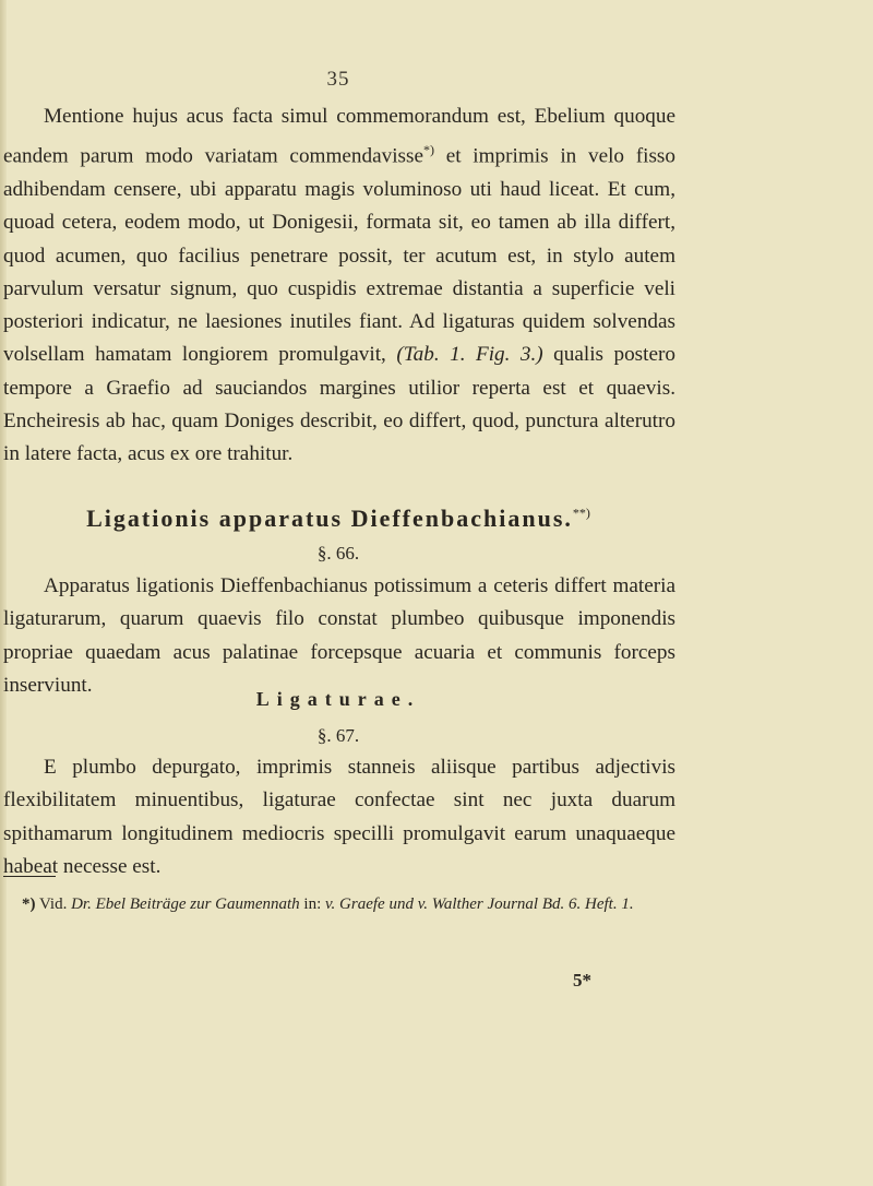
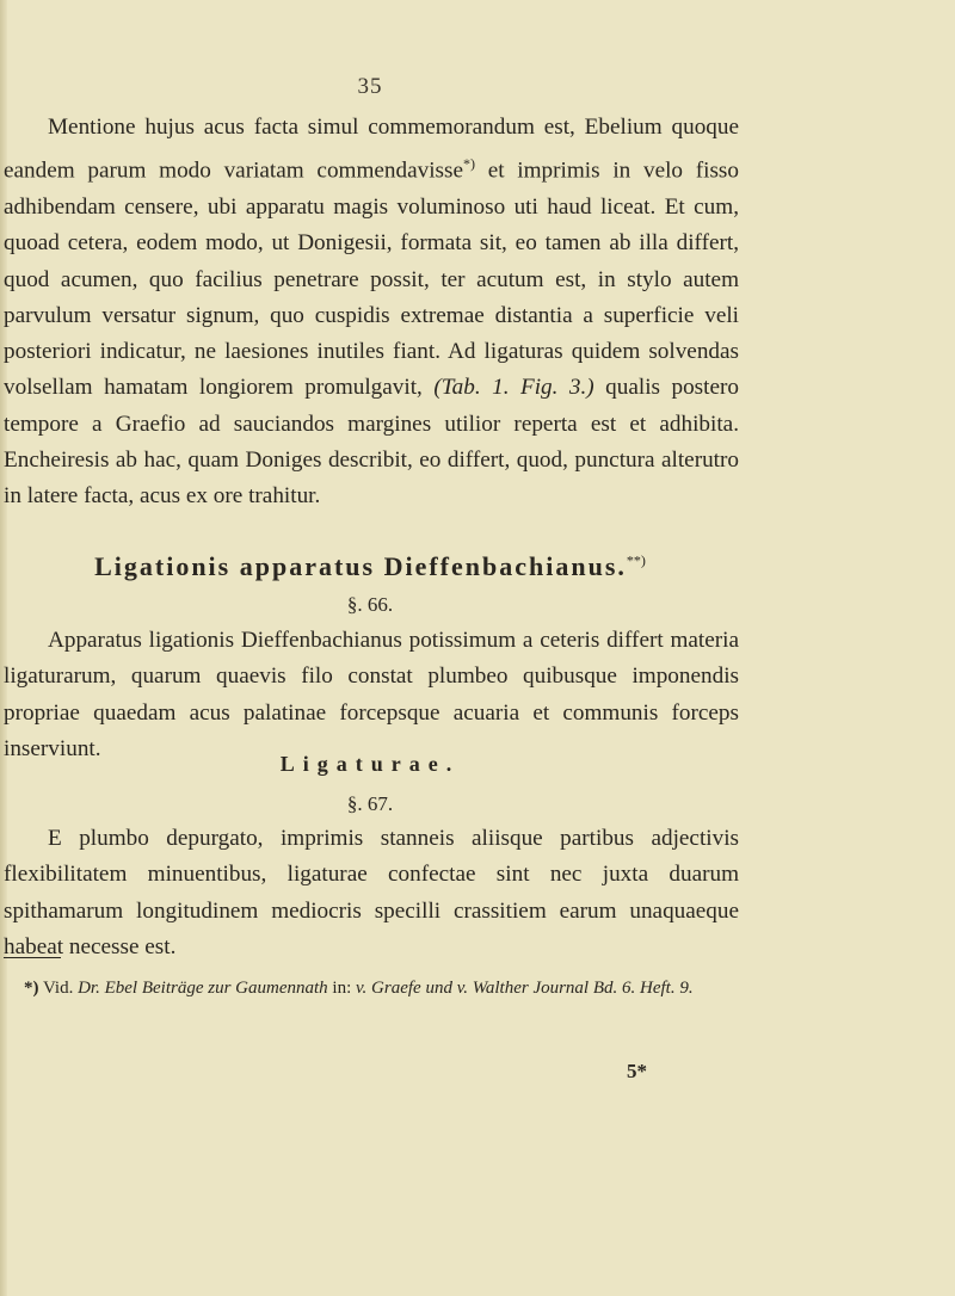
  35
- Mentione hujus acus facta simul commemorandum est, Ebelium quoque eandem parum modo variatam commendavisse*) et imprimis in velo fisso adhibendam censere, ubi apparatu magis voluminoso uti haud liceat. Et cum, quoad cetera, eodem modo, ut Donigesii, formata sit, eo tamen ab illa differt, quod acumen, quo facilius penetrare possit, ter acutum est, in stylo autem parvulum versatur signum, quo cuspidis extremae distantia a superficie veli posteriori indicatur, ne laesiones inutiles fiant. Ad ligaturas quidem solvendas volsellam hamatam longiorem promulgavit, (Tab. 1. Fig. 3.) qualis postero tempore a Graefio ad sauciandos margines utilior reperta est et quaevis. Encheiresis ab hac, quam Doniges describit, eo differt, quod, punctura alterutro in latere facta, acus ex ore trahitur.
+ Mentione hujus acus facta simul commemorandum est, Ebelium quoque eandem parum modo variatam commendavisse*) et imprimis in velo fisso adhibendam censere, ubi apparatu magis voluminoso uti haud liceat. Et cum, quoad cetera, eodem modo, ut Donigesii, formata sit, eo tamen ab illa differt, quod acumen, quo facilius penetrare possit, ter acutum est, in stylo autem parvulum versatur signum, quo cuspidis extremae distantia a superficie veli posteriori indicatur, ne laesiones inutiles fiant. Ad ligaturas quidem solvendas volsellam hamatam longiorem promulgavit, (Tab. 1. Fig. 3.) qualis postero tempore a Graefio ad sauciandos margines utilior reperta est et adhibita. Encheiresis ab hac, quam Doniges describit, eo differt, quod, punctura alterutro in latere facta, acus ex ore trahitur.
  Ligationis apparatus Dieffenbachianus.**)
  §. 66.
  Apparatus ligationis Dieffenbachianus potissimum a ceteris differt materia ligaturarum, quarum quaevis filo constat plumbeo quibusque imponendis propriae quaedam acus palatinae forcepsque acuaria et communis forceps inserviunt.
  Ligaturae.
  §. 67.
- E plumbo depurgato, imprimis stanneis aliisque partibus adjectivis flexibilitatem minuentibus, ligaturae confectae sint nec juxta duarum spithamarum longitudinem mediocris specilli promulgavit earum unaquaeque habeat necesse est.
+ E plumbo depurgato, imprimis stanneis aliisque partibus adjectivis flexibilitatem minuentibus, ligaturae confectae sint nec juxta duarum spithamarum longitudinem mediocris specilli crassitiem earum unaquaeque habeat necesse est.
- *) Vid. Dr. Ebel Beiträge zur Gaumennath in: v. Graefe und v. Walther Journal Bd. 6. Heft. 1.
+ *) Vid. Dr. Ebel Beiträge zur Gaumennath in: v. Graefe und v. Walther Journal Bd. 6. Heft. 9.
  5*
